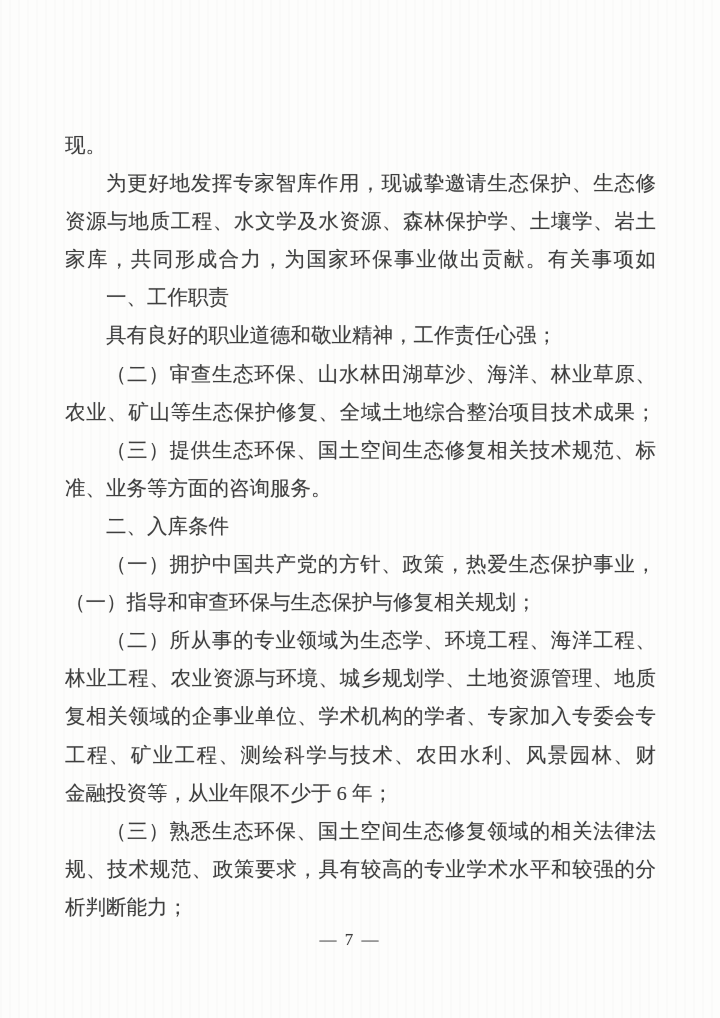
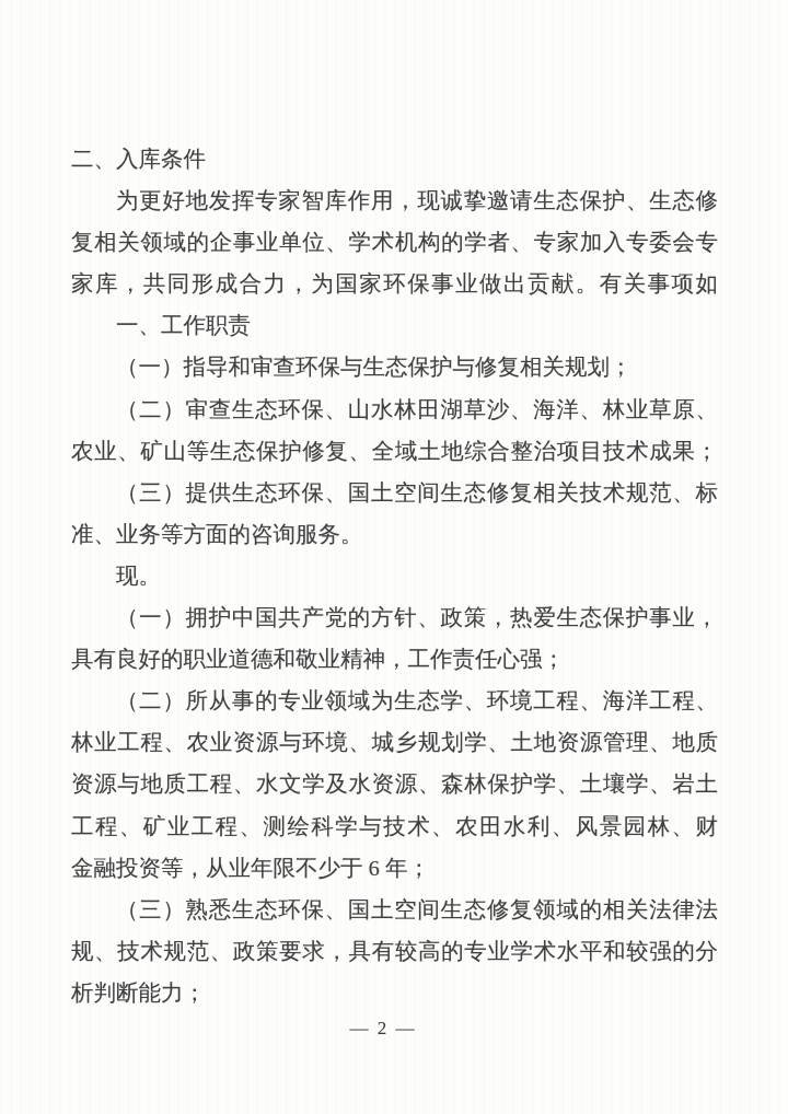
- 现。
+ 二、入库条件
  为更好地发挥专家智库作用，现诚挚邀请生态保护、生态修
- 资源与地质工程、水文学及水资源、森林保护学、土壤学、岩土
+ 复相关领域的企事业单位、学术机构的学者、专家加入专委会专
  家库，共同形成合力，为国家环保事业做出贡献。有关事项如
  一、工作职责
- 具有良好的职业道德和敬业精神，工作责任心强；
+ （一）指导和审查环保与生态保护与修复相关规划；
  （二）审查生态环保、山水林田湖草沙、海洋、林业草原、
  农业、矿山等生态保护修复、全域土地综合整治项目技术成果；
  （三）提供生态环保、国土空间生态修复相关技术规范、标
  准、业务等方面的咨询服务。
- 二、入库条件
+ 现。
  （一）拥护中国共产党的方针、政策，热爱生态保护事业，
- （一）指导和审查环保与生态保护与修复相关规划；
+ 具有良好的职业道德和敬业精神，工作责任心强；
  （二）所从事的专业领域为生态学、环境工程、海洋工程、
  林业工程、农业资源与环境、城乡规划学、土地资源管理、地质
- 复相关领域的企事业单位、学术机构的学者、专家加入专委会专
+ 资源与地质工程、水文学及水资源、森林保护学、土壤学、岩土
  工程、矿业工程、测绘科学与技术、农田水利、风景园林、财
  金融投资等，从业年限不少于 6 年；
  （三）熟悉生态环保、国土空间生态修复领域的相关法律法
  规、技术规范、政策要求，具有较高的专业学术水平和较强的分
  析判断能力；
- — 7 —
+ — 2 —
